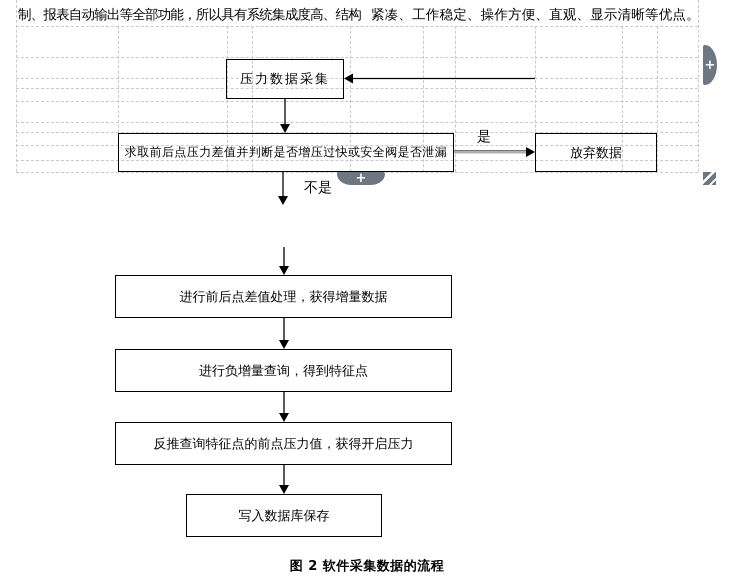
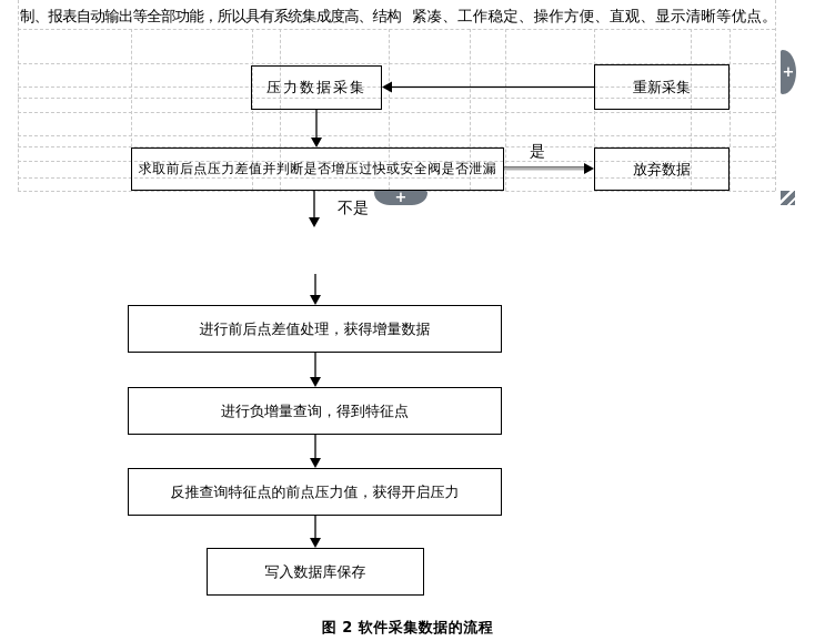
  制、报表自动输出等全部功能，所以具有系统集成度高、结构
  紧凑、工作稳定、操作方便、直观、显示清晰等优点。
  压力数据采集
+ 重新采集
  求取前后点压力差值并判断是否增压过快或安全阀是否泄漏
  放弃数据
  进行前后点差值处理，获得增量数据
  进行负增量查询，得到特征点
  反推查询特征点的前点压力值，获得开启压力
  写入数据库保存
  是
  不是
  图 2 软件采集数据的流程
  +
  +
